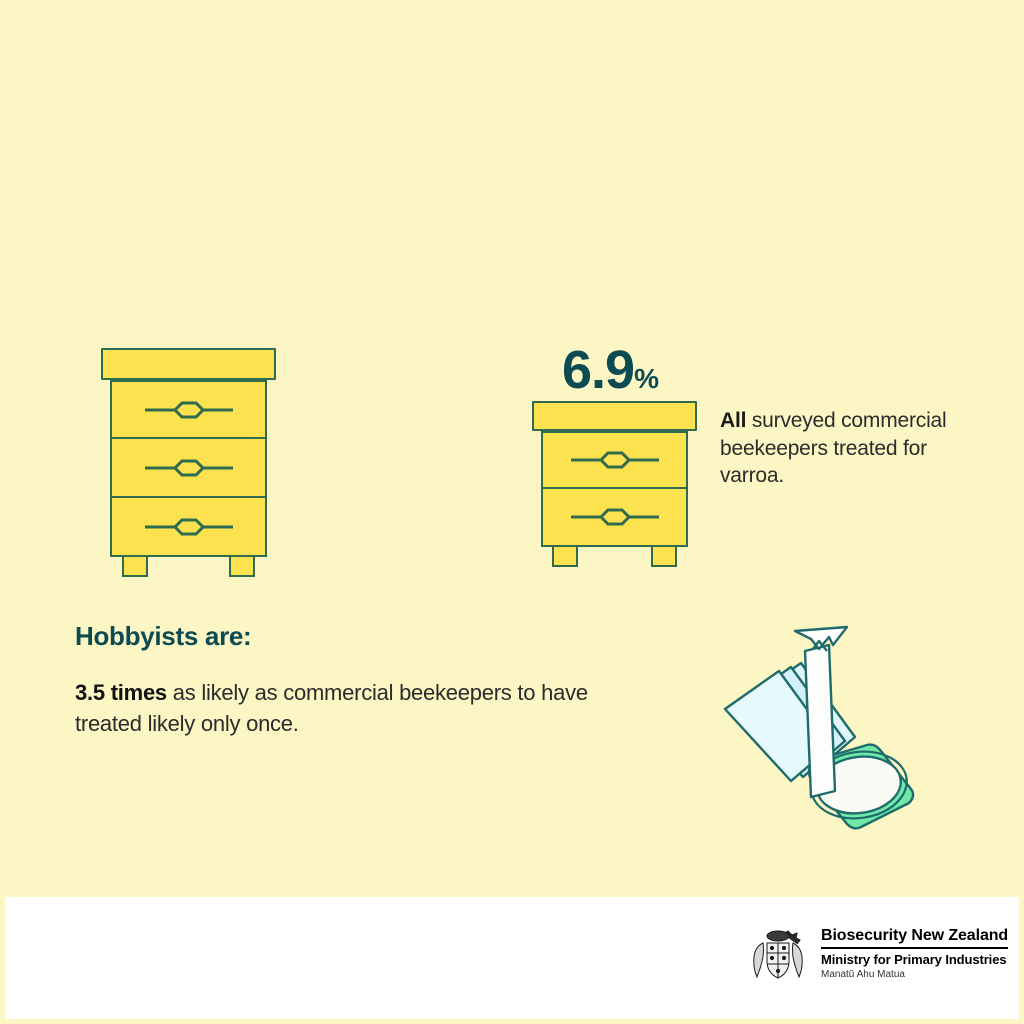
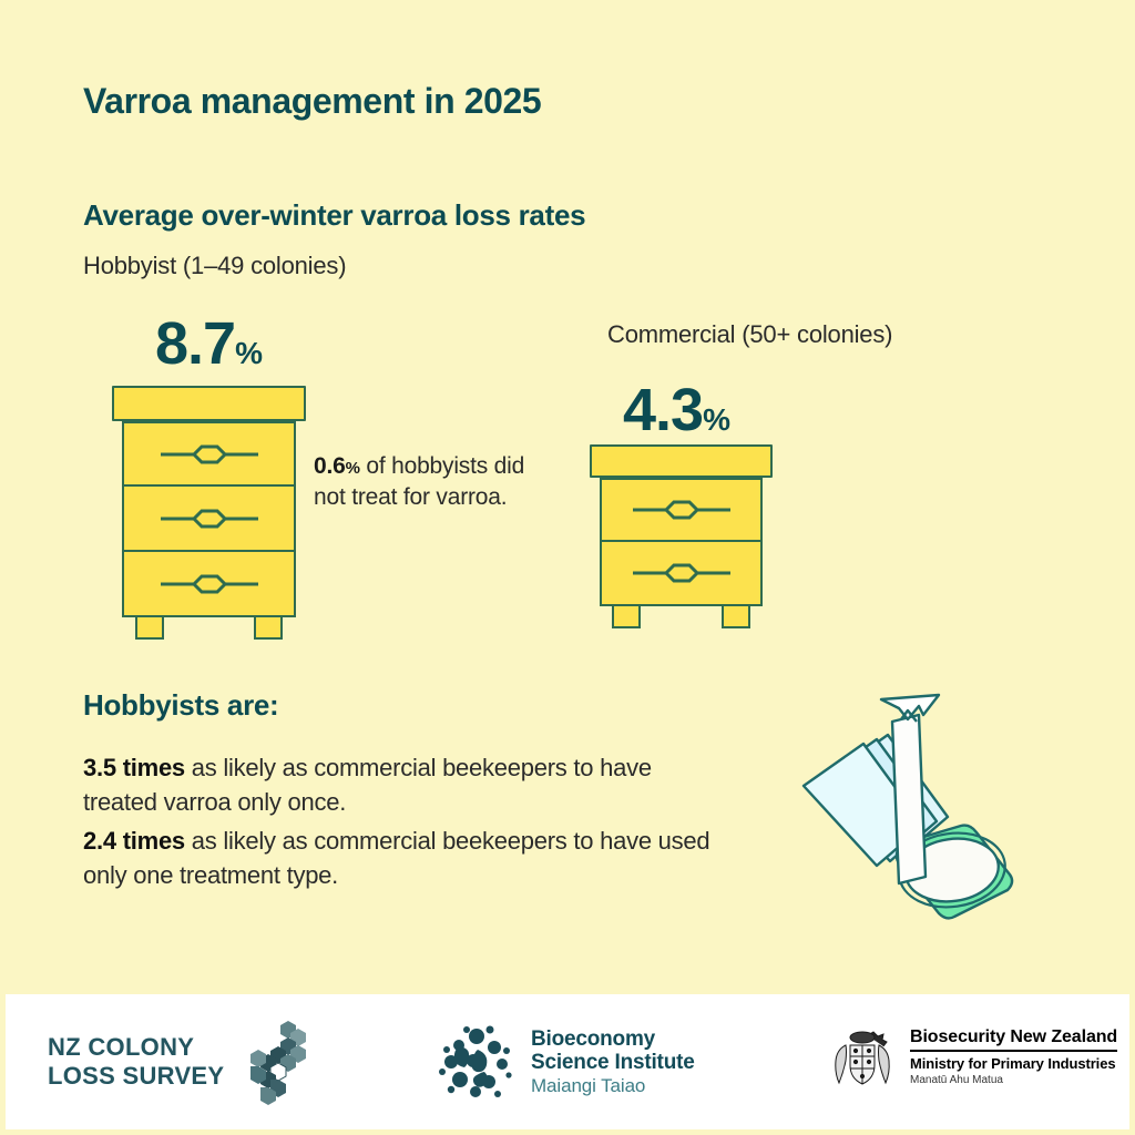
+ Varroa management in 2025
+ Average over-winter varroa loss rates
+ Hobbyist (1–49 colonies)
+ Commercial (50+ colonies)
+ 8.7%
+ 0.6% of hobbyists did not treat for varroa.
- 6.9%
+ 4.3%
- All surveyed commercial beekeepers treated for varroa.
  Hobbyists are:
- 3.5 times as likely as commercial beekeepers to have treated likely only once.
+ 3.5 times as likely as commercial beekeepers to have treated varroa only once.
+ 2.4 times as likely as commercial beekeepers to have used only one treatment type.
+ NZ COLONY
+ LOSS SURVEY
+ Bioeconomy
+ Science Institute
+ Maiangi Taiao
  Biosecurity New Zealand
  Ministry for Primary Industries
  Manatū Ahu Matua
